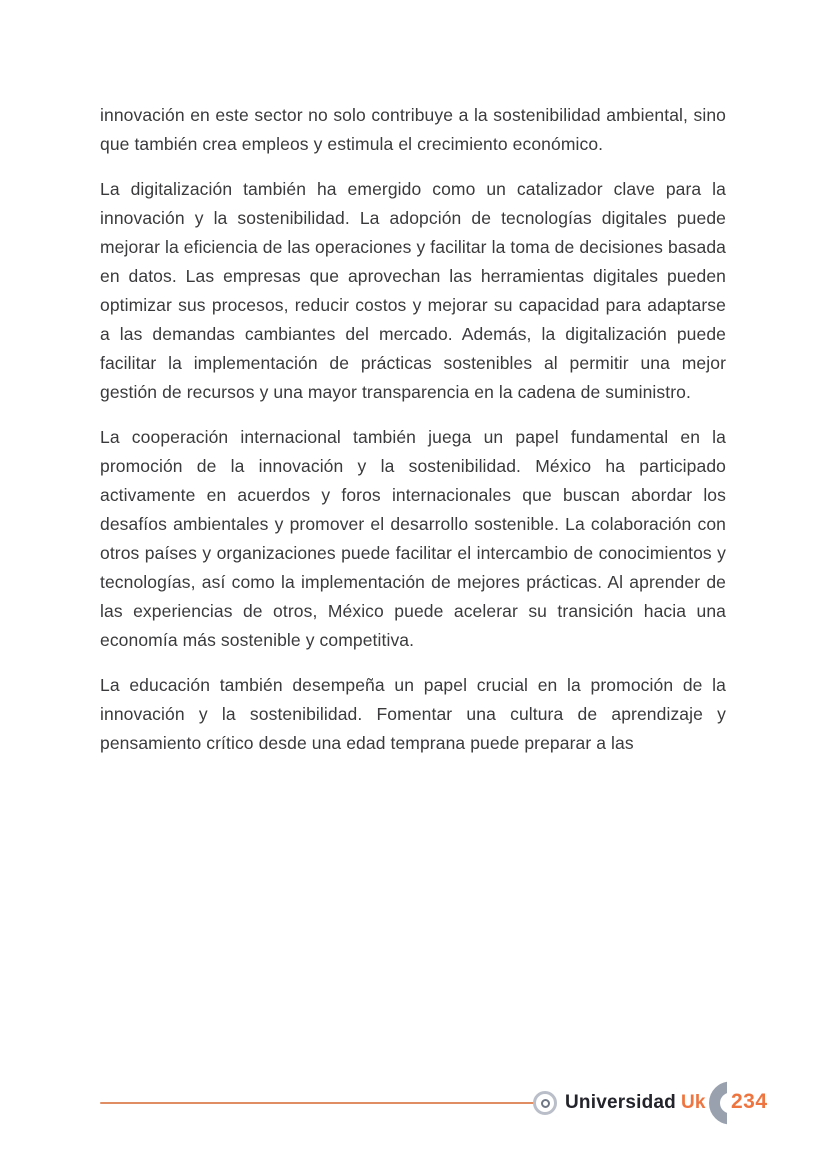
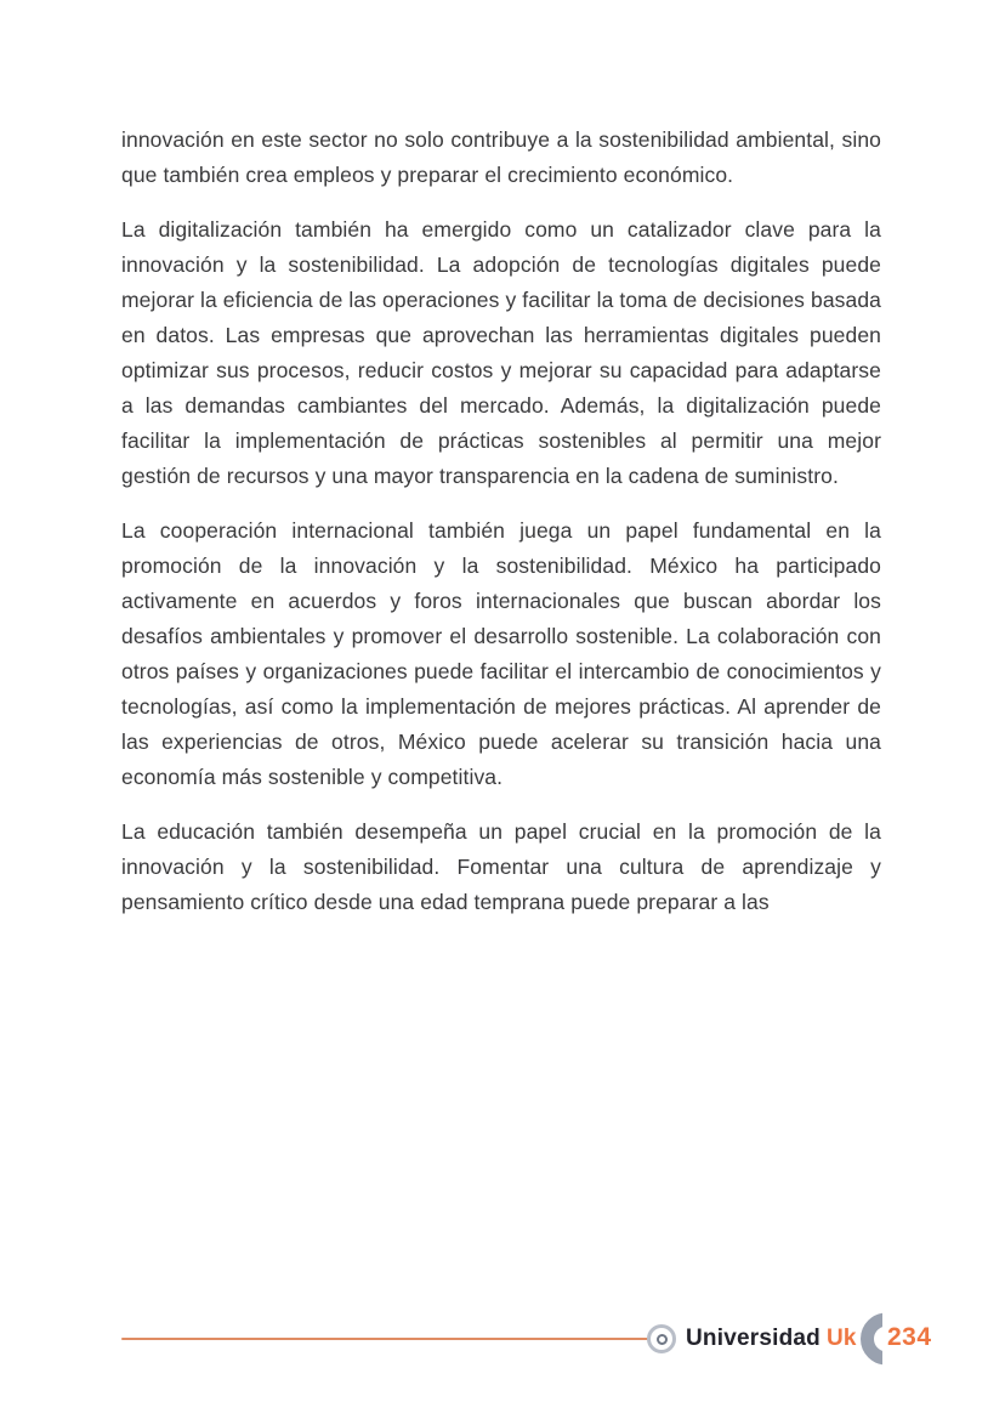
- innovación en este sector no solo contribuye a la sostenibilidad ambiental, sino que también crea empleos y estimula el crecimiento económico.
+ innovación en este sector no solo contribuye a la sostenibilidad ambiental, sino que también crea empleos y preparar el crecimiento económico.
  La digitalización también ha emergido como un catalizador clave para la innovación y la sostenibilidad. La adopción de tecnologías digitales puede mejorar la eficiencia de las operaciones y facilitar la toma de decisiones basada en datos. Las empresas que aprovechan las herramientas digitales pueden optimizar sus procesos, reducir costos y mejorar su capacidad para adaptarse a las demandas cambiantes del mercado. Además, la digitalización puede facilitar la implementación de prácticas sostenibles al permitir una mejor gestión de recursos y una mayor transparencia en la cadena de suministro.
  La cooperación internacional también juega un papel fundamental en la promoción de la innovación y la sostenibilidad. México ha participado activamente en acuerdos y foros internacionales que buscan abordar los desafíos ambientales y promover el desarrollo sostenible. La colaboración con otros países y organizaciones puede facilitar el intercambio de conocimientos y tecnologías, así como la implementación de mejores prácticas. Al aprender de las experiencias de otros, México puede acelerar su transición hacia una economía más sostenible y competitiva.
  La educación también desempeña un papel crucial en la promoción de la innovación y la sostenibilidad. Fomentar una cultura de aprendizaje y pensamiento crítico desde una edad temprana puede preparar a las
  Universidad Uk
  234
